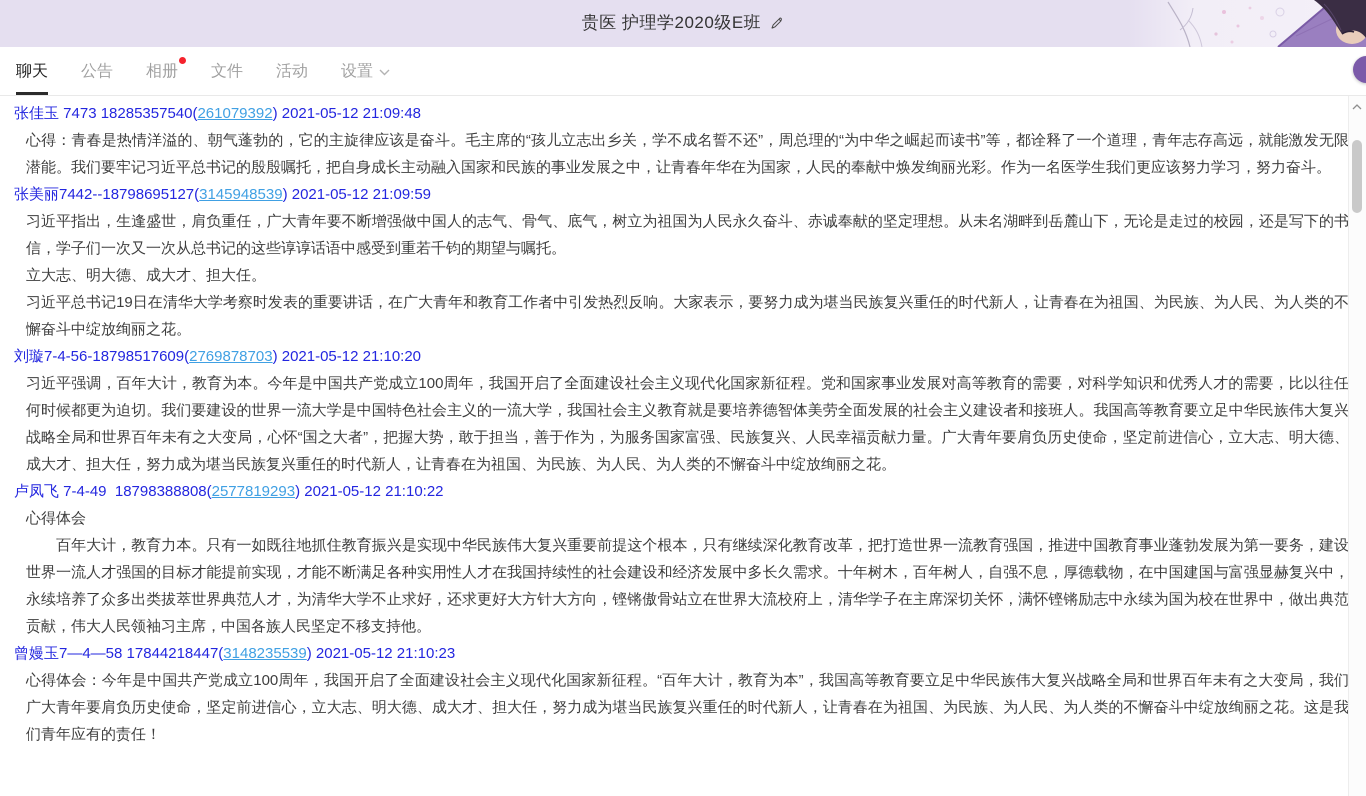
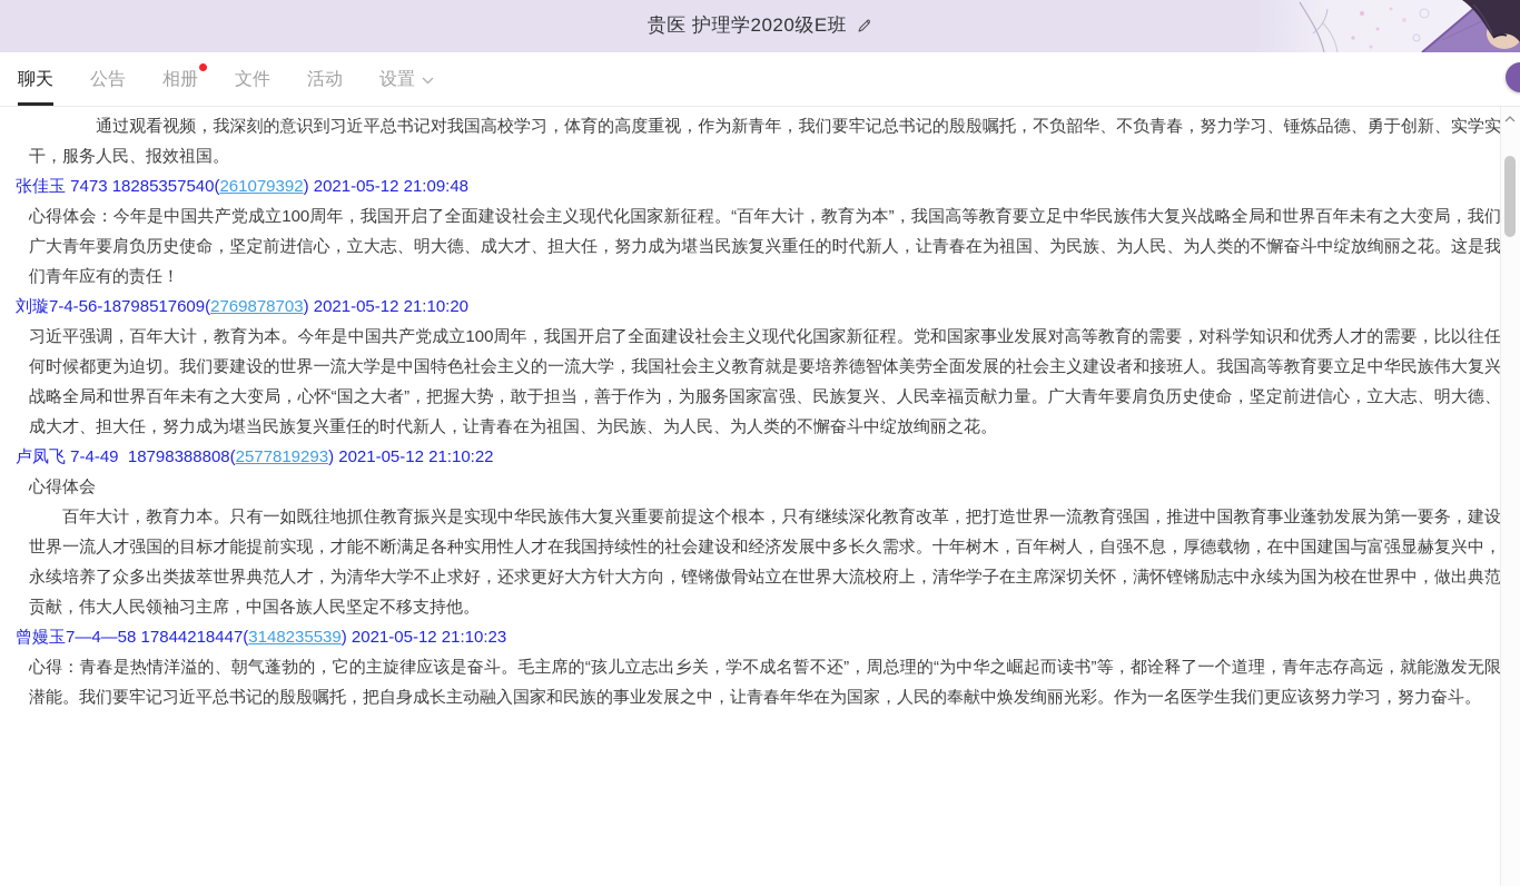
  贵医 护理学2020级E班
  聊天
  公告
  相册
  文件
  活动
  设置
+ 通过观看视频，我深刻的意识到习近平总书记对我国高校学习，体育的高度重视，作为新青年，我们要牢记总书记的殷殷嘱托，不负韶华、不负青春，努力学习、锤炼品德、勇于创新、实学实干，服务人民、报效祖国。
  张佳玉 7473 18285357540(261079392) 2021-05-12 21:09:48
- 心得：青春是热情洋溢的、朝气蓬勃的，它的主旋律应该是奋斗。毛主席的“孩儿立志出乡关，学不成名誓不还”，周总理的“为中华之崛起而读书”等，都诠释了一个道理，青年志存高远，就能激发无限潜能。我们要牢记习近平总书记的殷殷嘱托，把自身成长主动融入国家和民族的事业发展之中，让青春年华在为国家，人民的奉献中焕发绚丽光彩。作为一名医学生我们更应该努力学习，努力奋斗。
+ 心得体会：今年是中国共产党成立100周年，我国开启了全面建设社会主义现代化国家新征程。“百年大计，教育为本”，我国高等教育要立足中华民族伟大复兴战略全局和世界百年未有之大变局，我们广大青年要肩负历史使命，坚定前进信心，立大志、明大德、成大才、担大任，努力成为堪当民族复兴重任的时代新人，让青春在为祖国、为民族、为人民、为人类的不懈奋斗中绽放绚丽之花。这是我们青年应有的责任！
- 张美丽7442--18798695127(3145948539) 2021-05-12 21:09:59
- 习近平指出，生逢盛世，肩负重任，广大青年要不断增强做中国人的志气、骨气、底气，树立为祖国为人民永久奋斗、赤诚奉献的坚定理想。从未名湖畔到岳麓山下，无论是走过的校园，还是写下的书信，学子们一次又一次从总书记的这些谆谆话语中感受到重若千钧的期望与嘱托。
- 立大志、明大德、成大才、担大任。
- 习近平总书记19日在清华大学考察时发表的重要讲话，在广大青年和教育工作者中引发热烈反响。大家表示，要努力成为堪当民族复兴重任的时代新人，让青春在为祖国、为民族、为人民、为人类的不懈奋斗中绽放绚丽之花。
  刘璇7-4-56-18798517609(2769878703) 2021-05-12 21:10:20
  习近平强调，百年大计，教育为本。今年是中国共产党成立100周年，我国开启了全面建设社会主义现代化国家新征程。党和国家事业发展对高等教育的需要，对科学知识和优秀人才的需要，比以往任何时候都更为迫切。我们要建设的世界一流大学是中国特色社会主义的一流大学，我国社会主义教育就是要培养德智体美劳全面发展的社会主义建设者和接班人。我国高等教育要立足中华民族伟大复兴战略全局和世界百年未有之大变局，心怀“国之大者”，把握大势，敢于担当，善于作为，为服务国家富强、民族复兴、人民幸福贡献力量。广大青年要肩负历史使命，坚定前进信心，立大志、明大德、成大才、担大任，努力成为堪当民族复兴重任的时代新人，让青春在为祖国、为民族、为人民、为人类的不懈奋斗中绽放绚丽之花。
  卢凤飞 7-4-49 18798388808(2577819293) 2021-05-12 21:10:22
  心得体会
  百年大计，教育力本。只有一如既往地抓住教育振兴是实现中华民族伟大复兴重要前提这个根本，只有继续深化教育改革，把打造世界一流教育强国，推进中国教育事业蓬勃发展为第一要务，建设世界一流人才强国的目标才能提前实现，才能不断满足各种实用性人才在我国持续性的社会建设和经济发展中多长久需求。十年树木，百年树人，自强不息，厚德载物，在中国建国与富强显赫复兴中，永续培养了众多出类拔萃世界典范人才，为清华大学不止求好，还求更好大方针大方向，铿锵傲骨站立在世界大流校府上，清华学子在主席深切关怀，满怀铿锵励志中永续为国为校在世界中，做出典范贡献，伟大人民领袖习主席，中国各族人民坚定不移支持他。
  曾嫚玉7—4—58 17844218447(3148235539) 2021-05-12 21:10:23
- 心得体会：今年是中国共产党成立100周年，我国开启了全面建设社会主义现代化国家新征程。“百年大计，教育为本”，我国高等教育要立足中华民族伟大复兴战略全局和世界百年未有之大变局，我们广大青年要肩负历史使命，坚定前进信心，立大志、明大德、成大才、担大任，努力成为堪当民族复兴重任的时代新人，让青春在为祖国、为民族、为人民、为人类的不懈奋斗中绽放绚丽之花。这是我们青年应有的责任！
+ 心得：青春是热情洋溢的、朝气蓬勃的，它的主旋律应该是奋斗。毛主席的“孩儿立志出乡关，学不成名誓不还”，周总理的“为中华之崛起而读书”等，都诠释了一个道理，青年志存高远，就能激发无限潜能。我们要牢记习近平总书记的殷殷嘱托，把自身成长主动融入国家和民族的事业发展之中，让青春年华在为国家，人民的奉献中焕发绚丽光彩。作为一名医学生我们更应该努力学习，努力奋斗。
